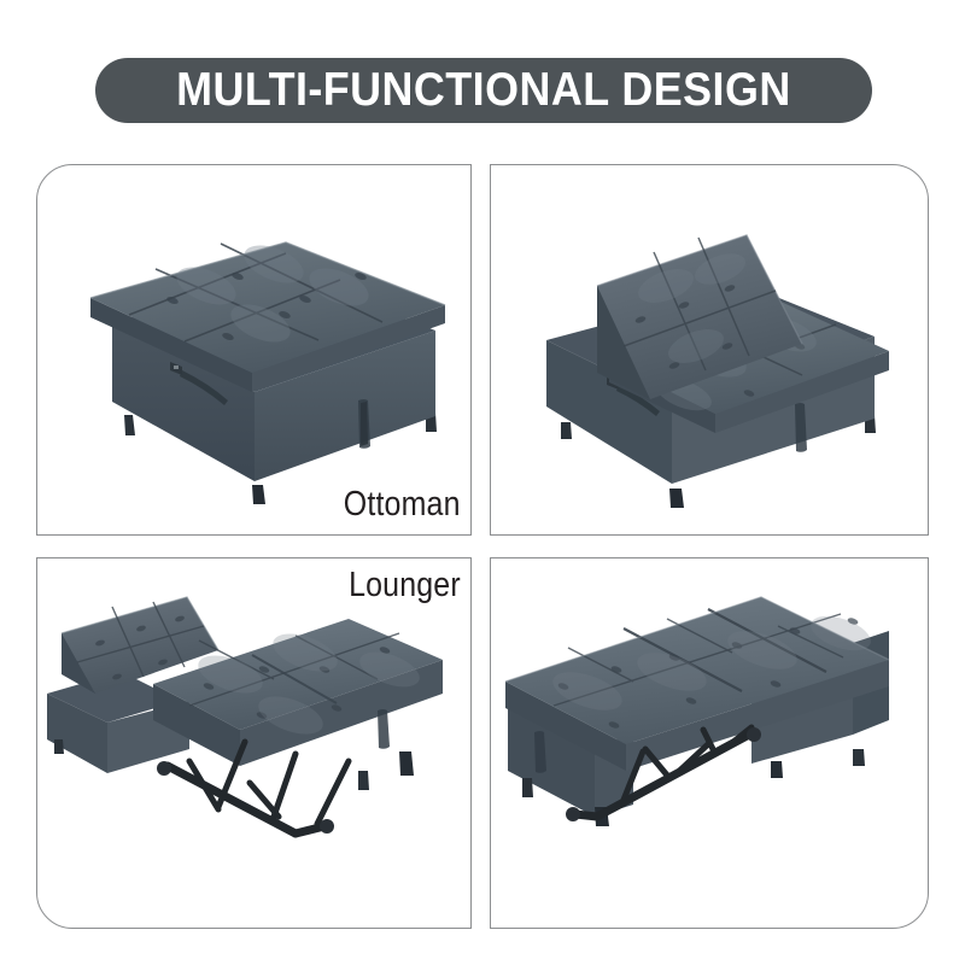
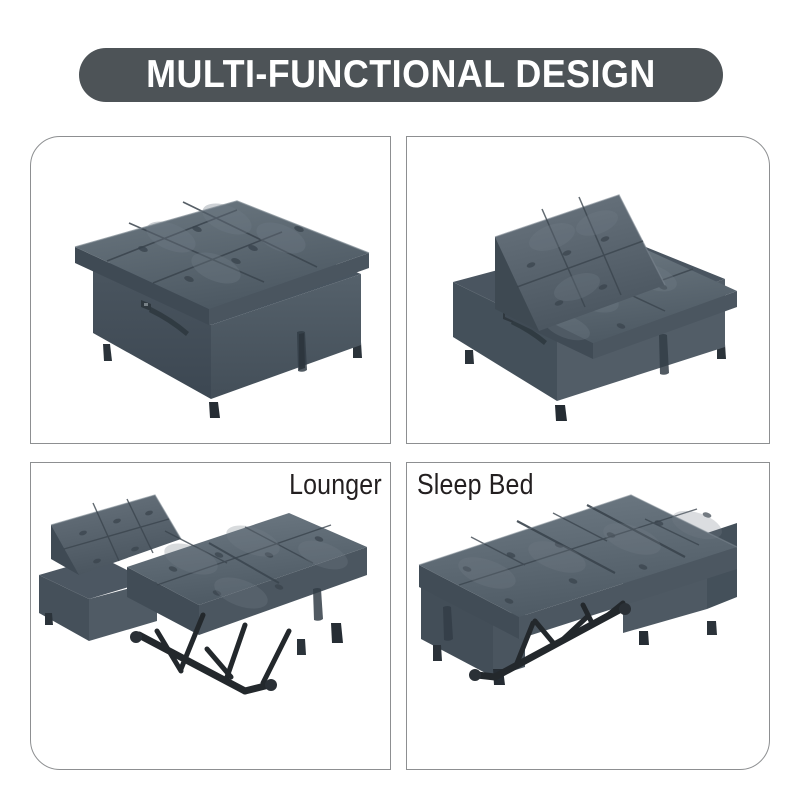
  MULTI-FUNCTIONAL DESIGN
- Ottoman
  Lounger
+ Sleep Bed
